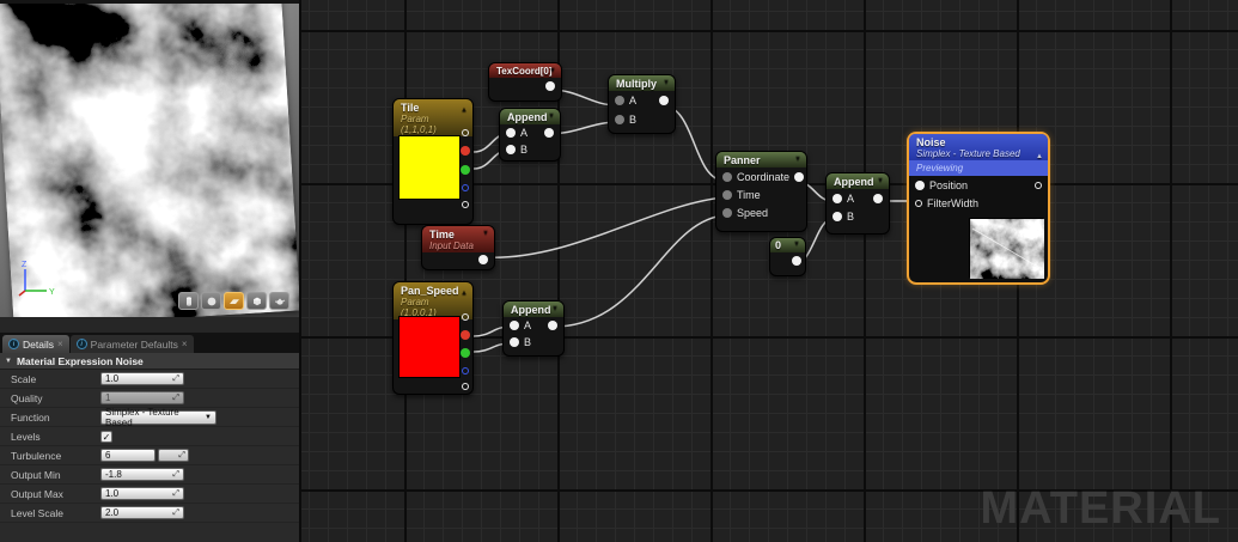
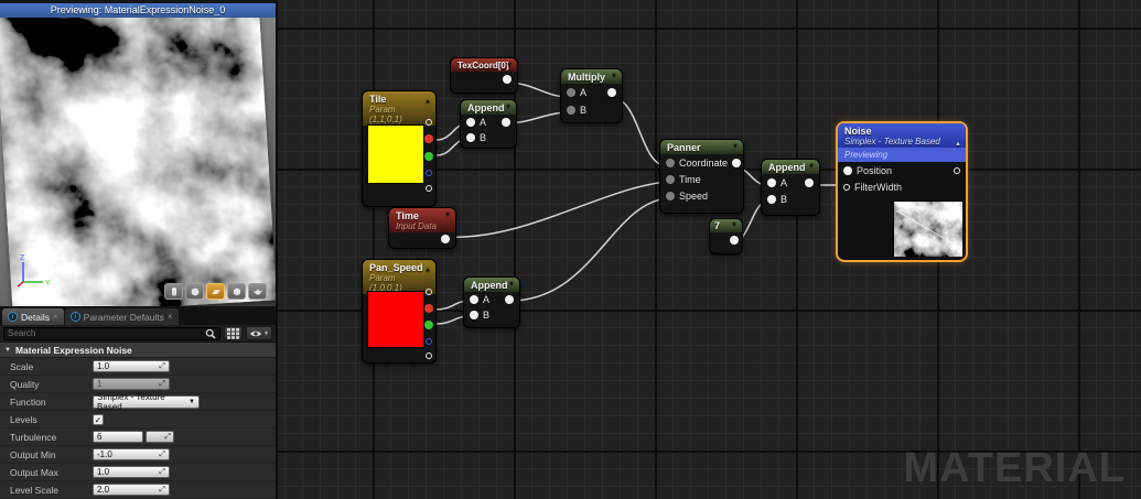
+ Previewing: MaterialExpressionNoise_0
  Details
  ×
  Parameter Defaults
  ×
+ Search
  Material Expression Noise
  Scale
  1.0
  Quality
  1
  Function
  Simplex - Texture Based
  Levels
  ✓
  Turbulence
  6
  Output Min
- -1.8
+ -1.0
  Output Max
  1.0
  Level Scale
  2.0
  MATERIAL
  TexCoord[0]
  Tile
  Param (1,1,0,1)
  Append
  A
  B
  Multiply
  A
  B
  Time
  Input Data
  Pan_Speed
  Param (1,0,0,1)
  Append
  A
  B
  Panner
  Coordinate
  Time
  Speed
  Append
  A
  B
- 0
+ 7
  Noise
  Simplex - Texture Based
  Previewing
  Position
  FilterWidth
